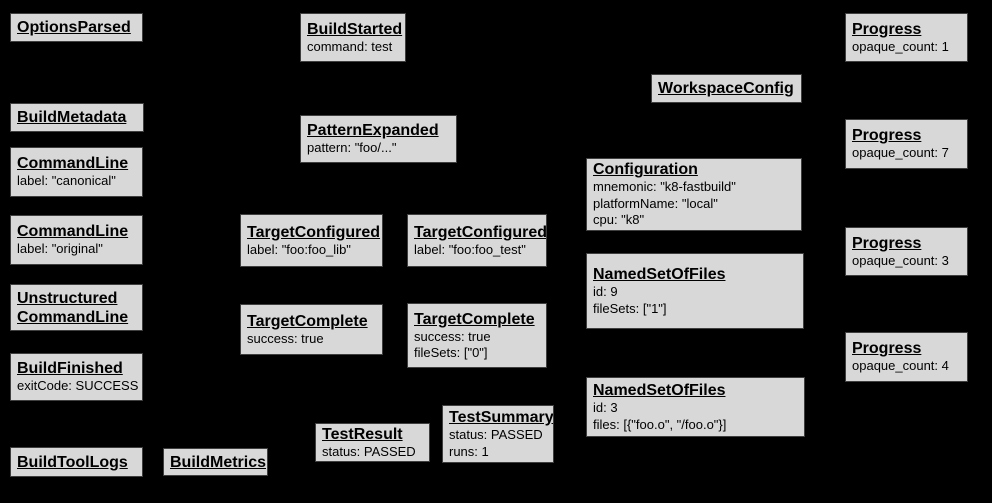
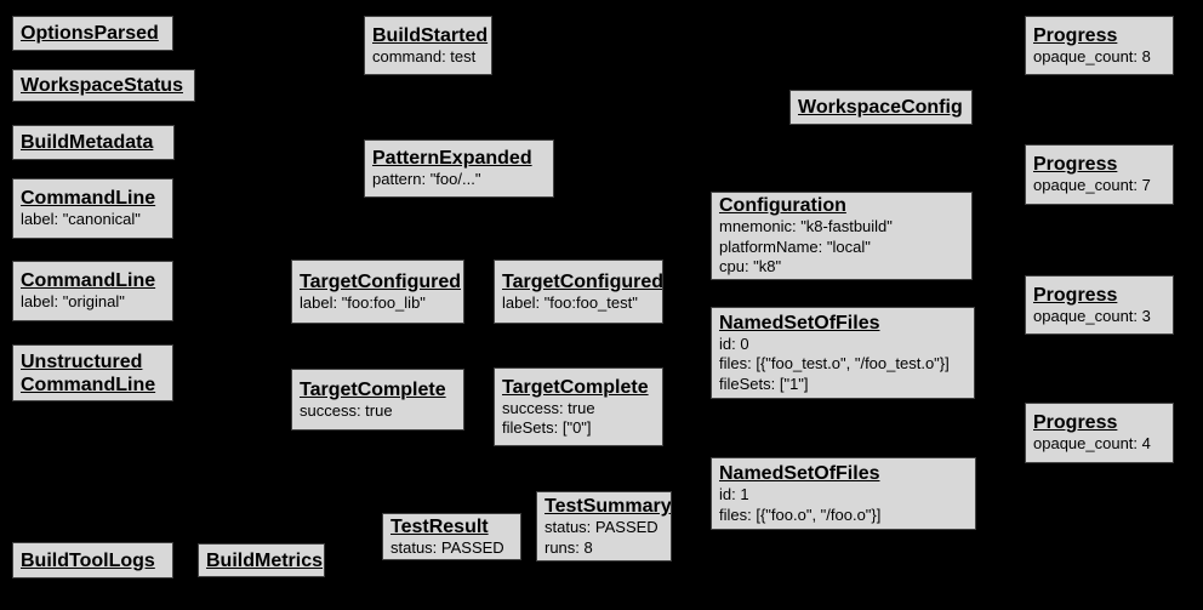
  OptionsParsed
+ WorkspaceStatus
  BuildMetadata
  CommandLine
  label: "canonical"
  CommandLine
  label: "original"
  Unstructured
  CommandLine
- BuildFinished
- exitCode: SUCCESS
  BuildToolLogs
  BuildMetrics
  BuildStarted
  command: test
  PatternExpanded
  pattern: "foo/..."
  TargetConfigured
  label: "foo:foo_lib"
  TargetConfigured
  label: "foo:foo_test"
  TargetComplete
  success: true
  TargetComplete
  success: true
  fileSets: ["0"]
  TestResult
  status: PASSED
  TestSummary
  status: PASSED
- runs: 1
+ runs: 8
  WorkspaceConfig
  Configuration
  mnemonic: "k8-fastbuild"
  platformName: "local"
  cpu: "k8"
  NamedSetOfFiles
- id: 9
+ id: 0
+ files: [{"foo_test.o", "/foo_test.o"}]
  fileSets: ["1"]
  NamedSetOfFiles
- id: 3
+ id: 1
  files: [{"foo.o", "/foo.o"}]
  Progress
- opaque_count: 1
+ opaque_count: 8
  Progress
  opaque_count: 7
  Progress
  opaque_count: 3
  Progress
  opaque_count: 4
